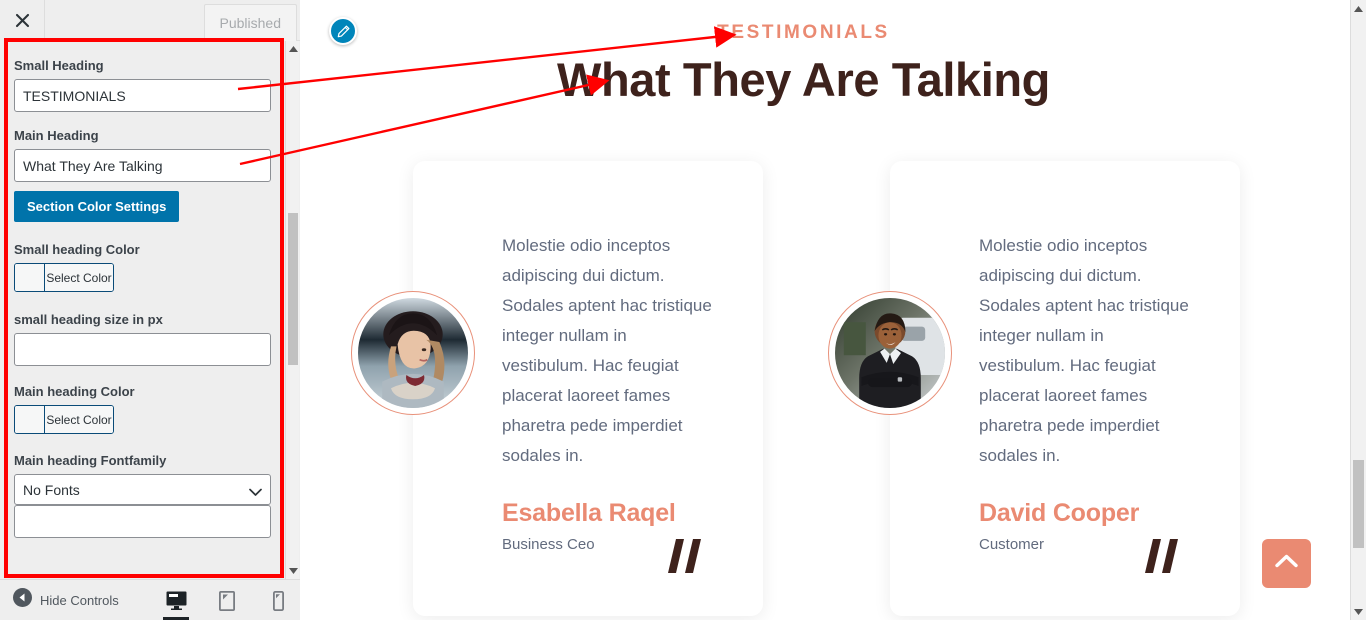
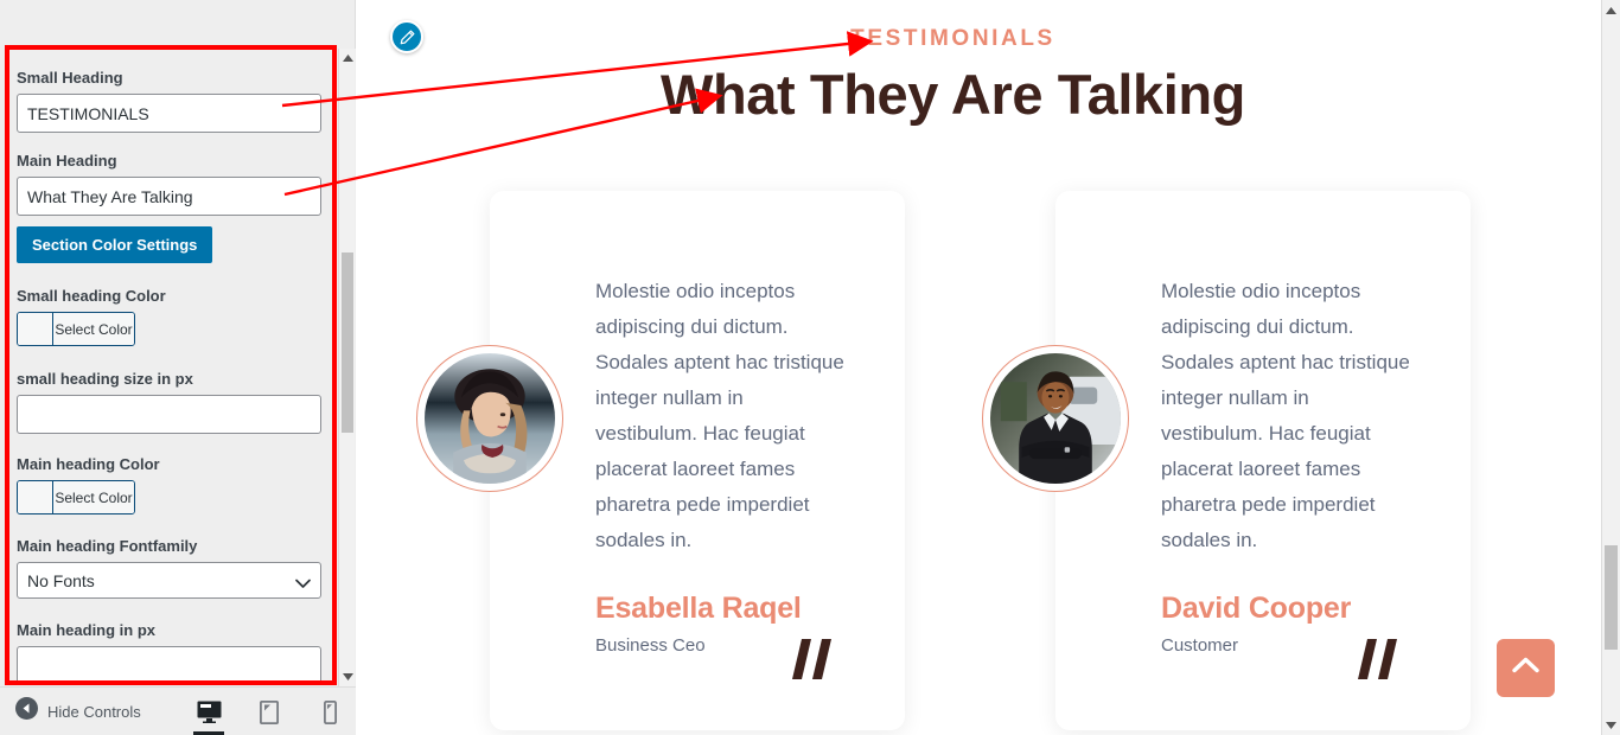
- Published
  Small Heading
  TESTIMONIALS
  Main Heading
  What They Are Talking
  Section Color Settings
  Small heading Color
  Select Color
  small heading size in px
  Main heading Color
  Select Color
  Main heading Fontfamily
  No Fonts
+ Main heading in px
  Hide Controls
  TESTIMONIALS
  What They Are Talking
  Molestie odio inceptos adipiscing dui dictum. Sodales aptent hac tristique integer nullam in vestibulum. Hac feugiat placerat laoreet fames pharetra pede imperdiet sodales in.
  Esabella Raqel
  Business Ceo
  Molestie odio inceptos adipiscing dui dictum. Sodales aptent hac tristique integer nullam in vestibulum. Hac feugiat placerat laoreet fames pharetra pede imperdiet sodales in.
  David Cooper
  Customer
